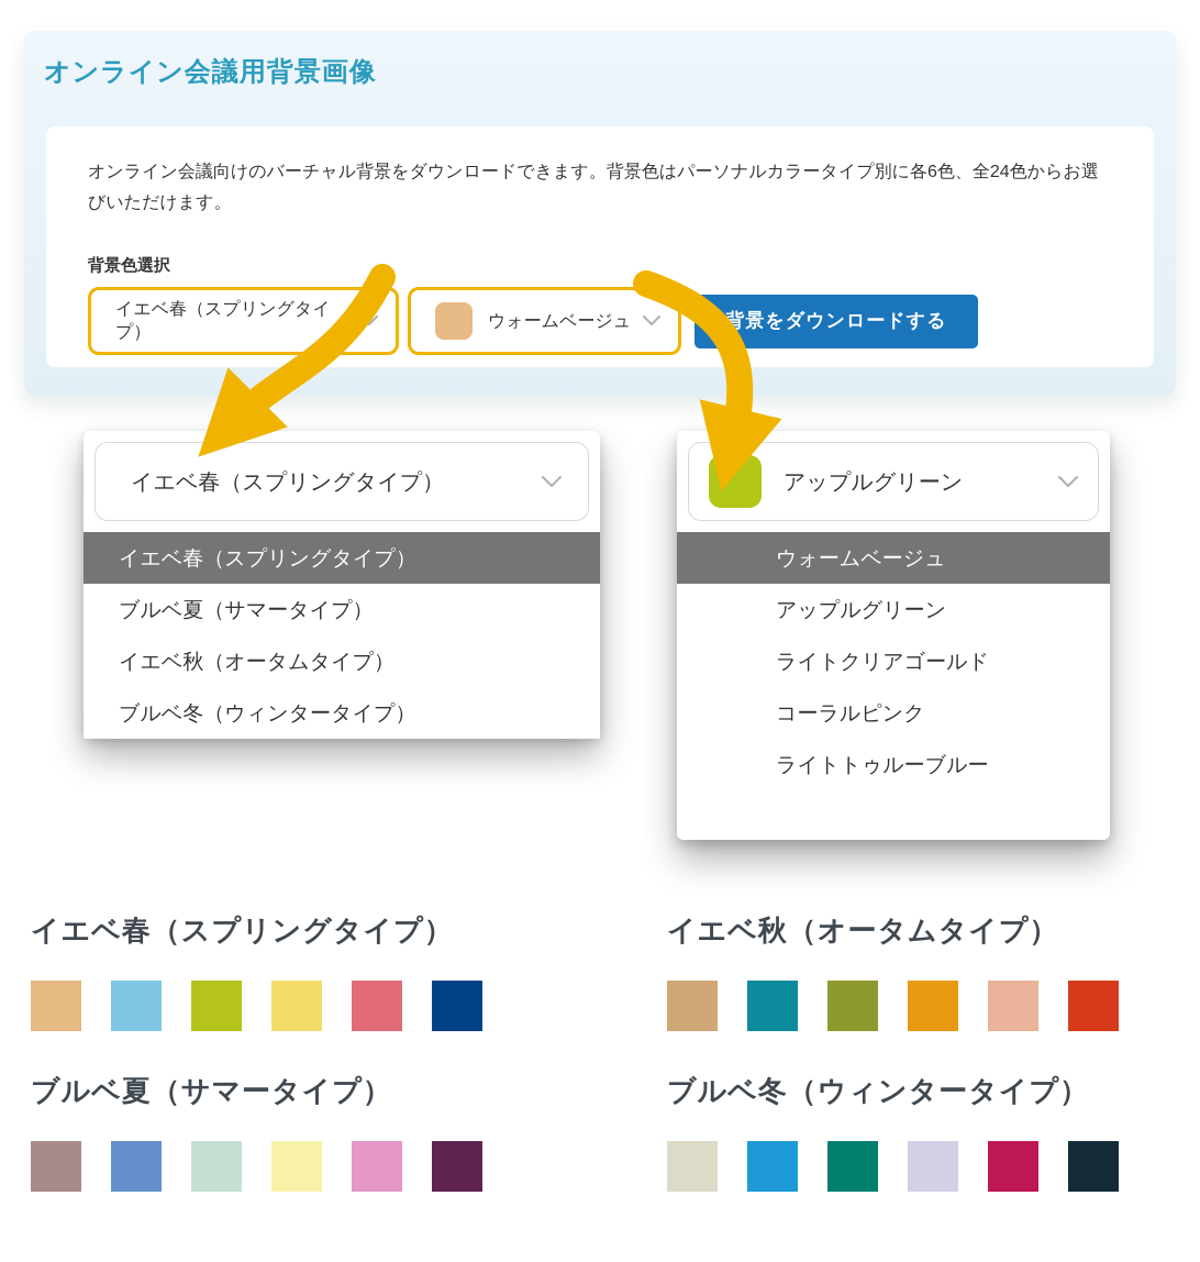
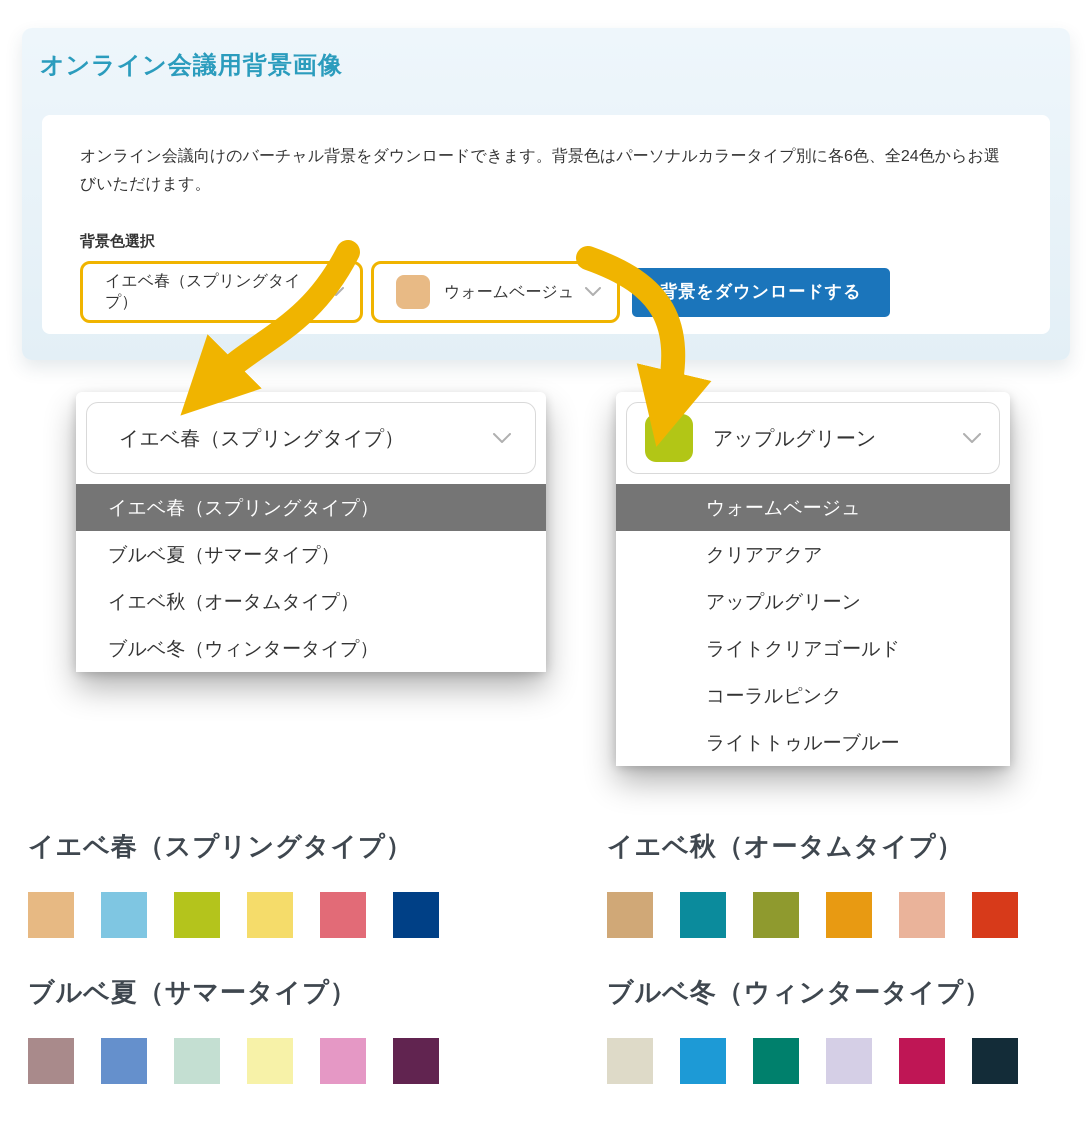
  オンライン会議用背景画像
  オンライン会議向けのバーチャル背景をダウンロードできます。背景色はパーソナルカラータイプ別に各6色、全24色からお選びいただけます。
  背景色選択
  イエベ春（スプリングタイプ）
  ウォームベージュ
  背景をダウンロードする
  イエベ春（スプリングタイプ）
  イエベ春（スプリングタイプ）
  ブルベ夏（サマータイプ）
  イエベ秋（オータムタイプ）
  ブルベ冬（ウィンタータイプ）
  アップルグリーン
  ウォームベージュ
+ クリアアクア
  アップルグリーン
  ライトクリアゴールド
  コーラルピンク
  ライトトゥルーブルー
  イエベ春（スプリングタイプ）
  イエベ秋（オータムタイプ）
  ブルベ夏（サマータイプ）
  ブルベ冬（ウィンタータイプ）
